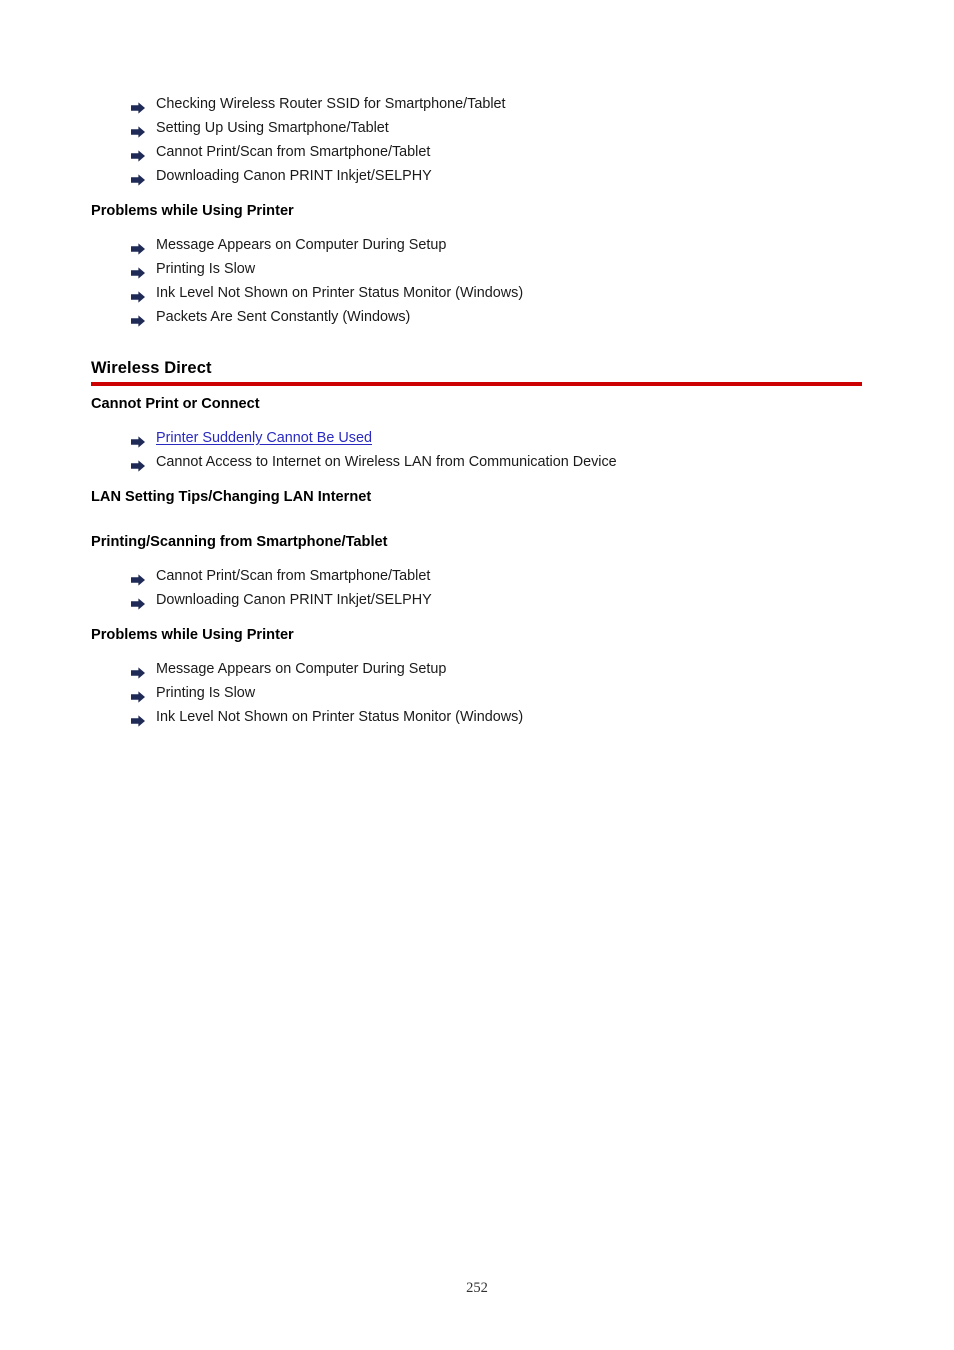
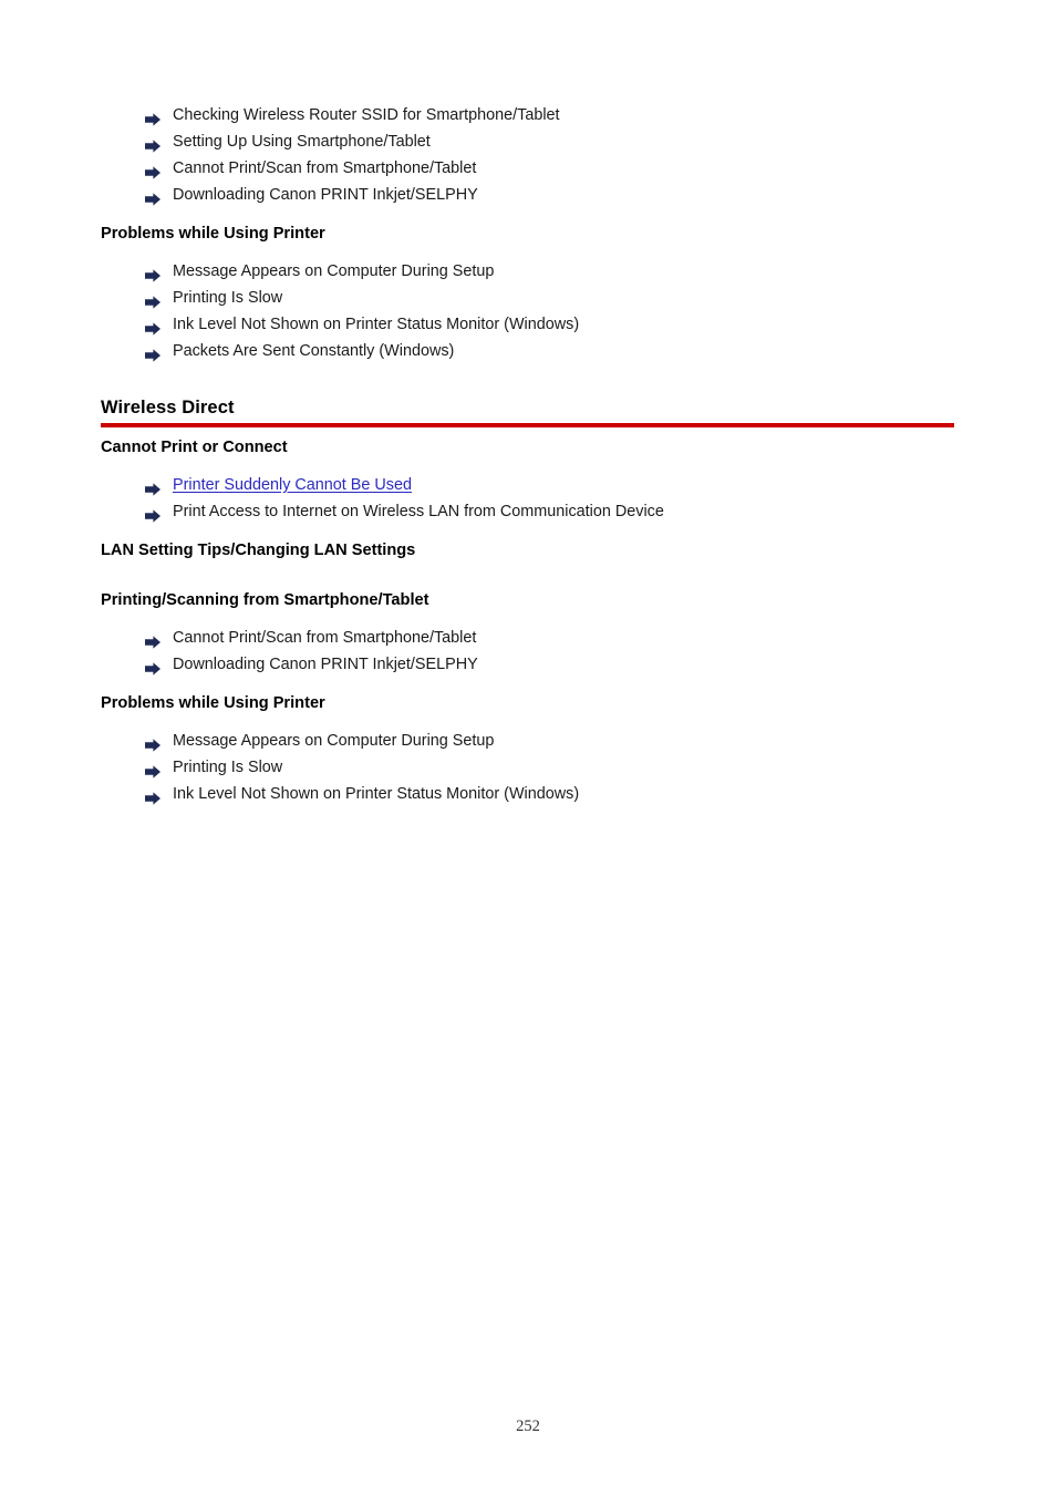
  Checking Wireless Router SSID for Smartphone/Tablet
  Setting Up Using Smartphone/Tablet
  Cannot Print/Scan from Smartphone/Tablet
  Downloading Canon PRINT Inkjet/SELPHY
  Problems while Using Printer
  Message Appears on Computer During Setup
  Printing Is Slow
  Ink Level Not Shown on Printer Status Monitor (Windows)
  Packets Are Sent Constantly (Windows)
  Wireless Direct
  Cannot Print or Connect
  Printer Suddenly Cannot Be Used
- Cannot Access to Internet on Wireless LAN from Communication Device
+ Print Access to Internet on Wireless LAN from Communication Device
- LAN Setting Tips/Changing LAN Internet
+ LAN Setting Tips/Changing LAN Settings
  Printing/Scanning from Smartphone/Tablet
  Cannot Print/Scan from Smartphone/Tablet
  Downloading Canon PRINT Inkjet/SELPHY
  Problems while Using Printer
  Message Appears on Computer During Setup
  Printing Is Slow
  Ink Level Not Shown on Printer Status Monitor (Windows)
  252
